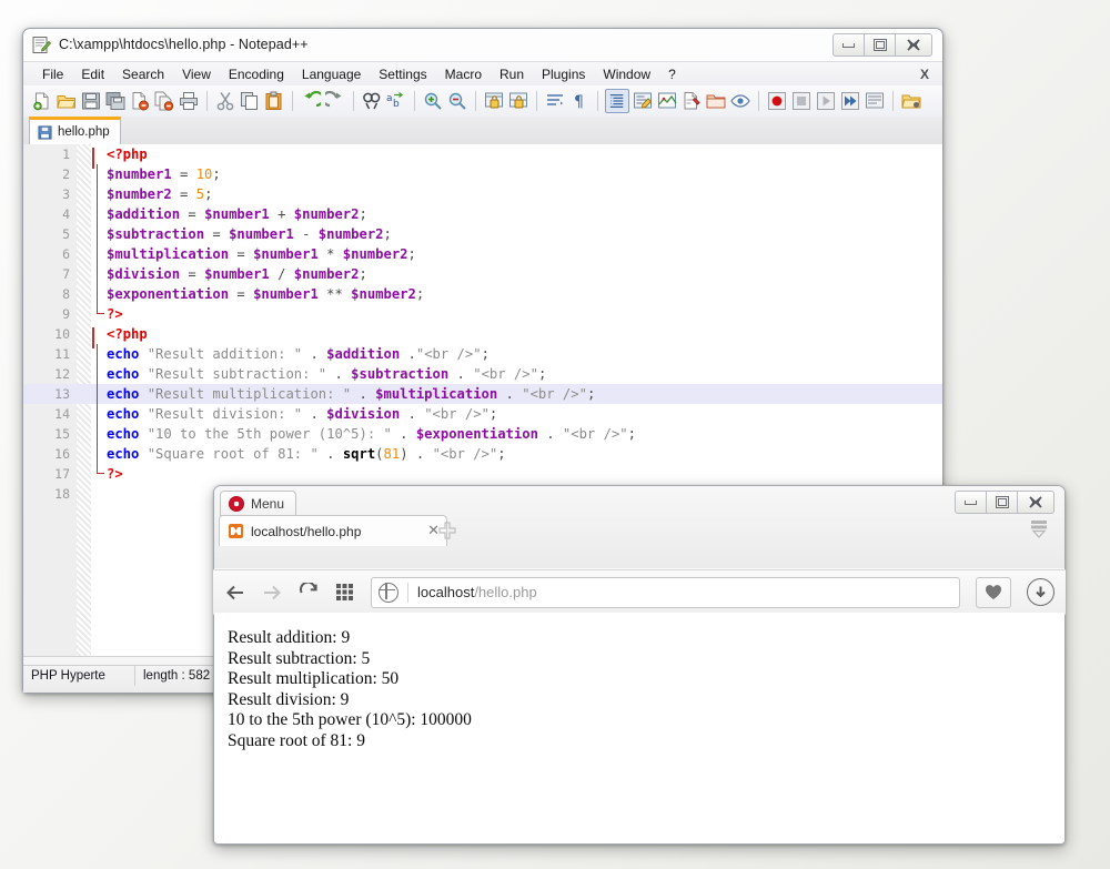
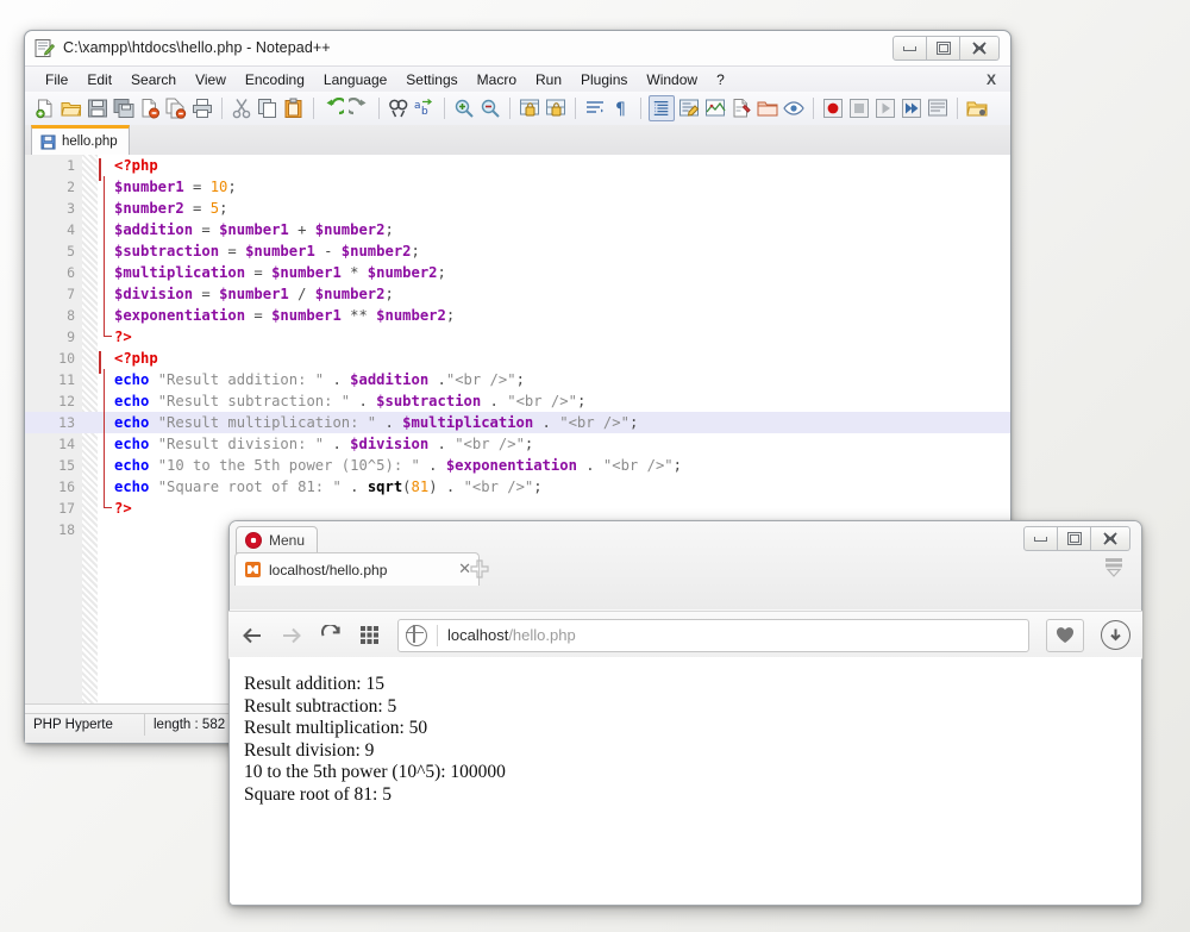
  C:\xampp\htdocs\hello.php - Notepad++
  File
  Edit
  Search
  View
  Encoding
  Language
  Settings
  Macro
  Run
  Plugins
  Window
  ?
  X
  a
  b
  ¶
  hello.php
  1
  <?php
  2
  $number1 = 10;
  3
  $number2 = 5;
  4
  $addition = $number1 + $number2;
  5
  $subtraction = $number1 - $number2;
  6
  $multiplication = $number1 * $number2;
  7
  $division = $number1 / $number2;
  8
  $exponentiation = $number1 ** $number2;
  9
  ?>
  10
  <?php
  11
  echo "Result addition: " . $addition ."<br />";
  12
  echo "Result subtraction: " . $subtraction . "<br />";
  13
  echo "Result multiplication: " . $multiplication . "<br />";
  14
  echo "Result division: " . $division . "<br />";
  15
  echo "10 to the 5th power (10^5): " . $exponentiation . "<br />";
  16
  echo "Square root of 81: " . sqrt(81) . "<br />";
  17
  ?>
  18
  PHP Hyperte
  length : 582
  Menu
  localhost/hello.php
  ✕
  localhost/hello.php
- Result addition: 9
+ Result addition: 15
  Result subtraction: 5
  Result multiplication: 50
  Result division: 9
  10 to the 5th power (10^5): 100000
- Square root of 81: 9
+ Square root of 81: 5
